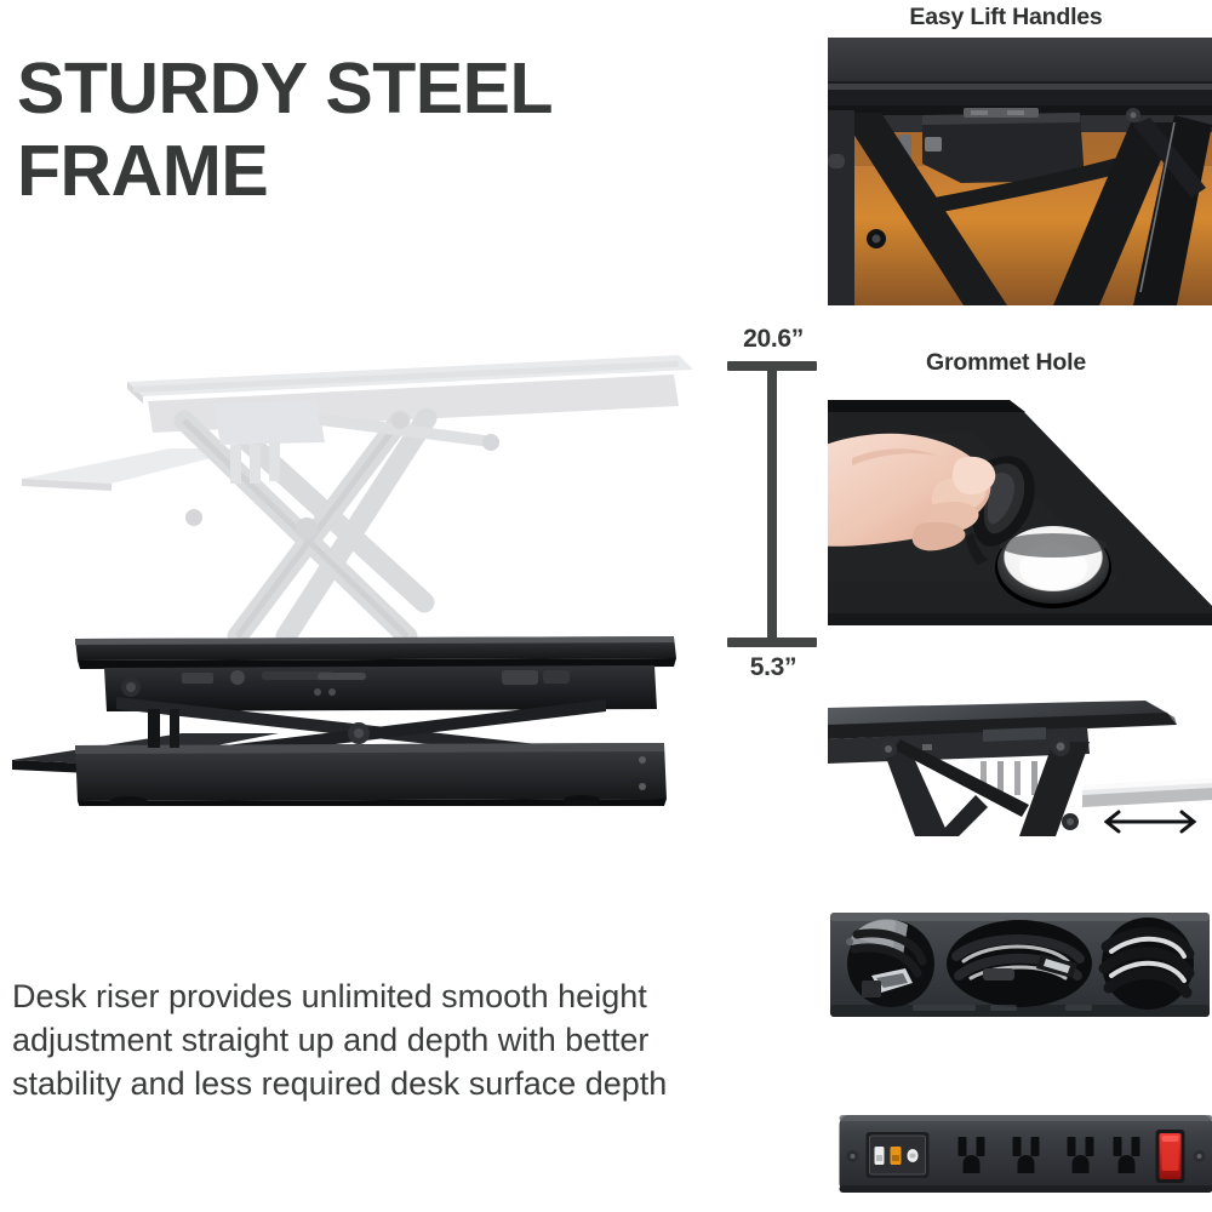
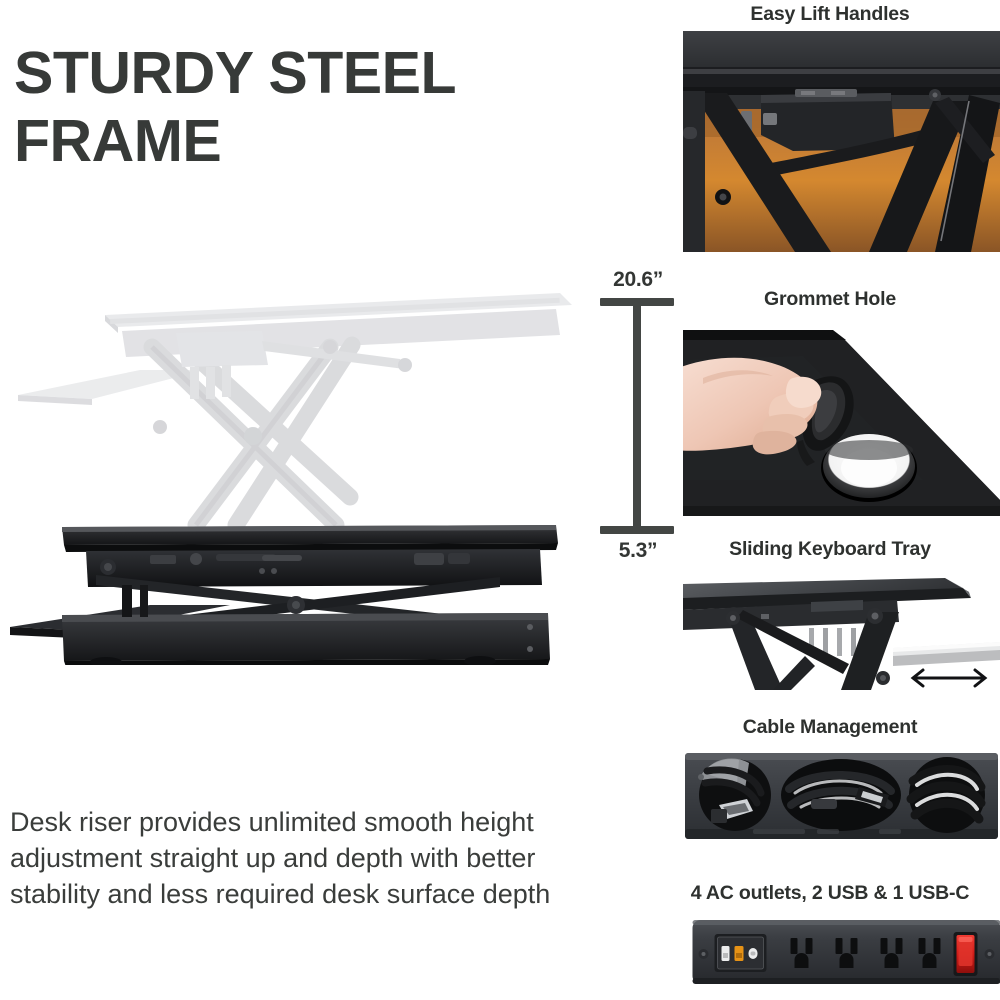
  STURDY STEEL FRAME
  20.6”
  5.3”
  Desk riser provides unlimited smooth height adjustment straight up and depth with better stability and less required desk surface depth
  Easy Lift Handles
  Grommet Hole
+ Sliding Keyboard Tray
+ Cable Management
+ 4 AC outlets, 2 USB & 1 USB-C
